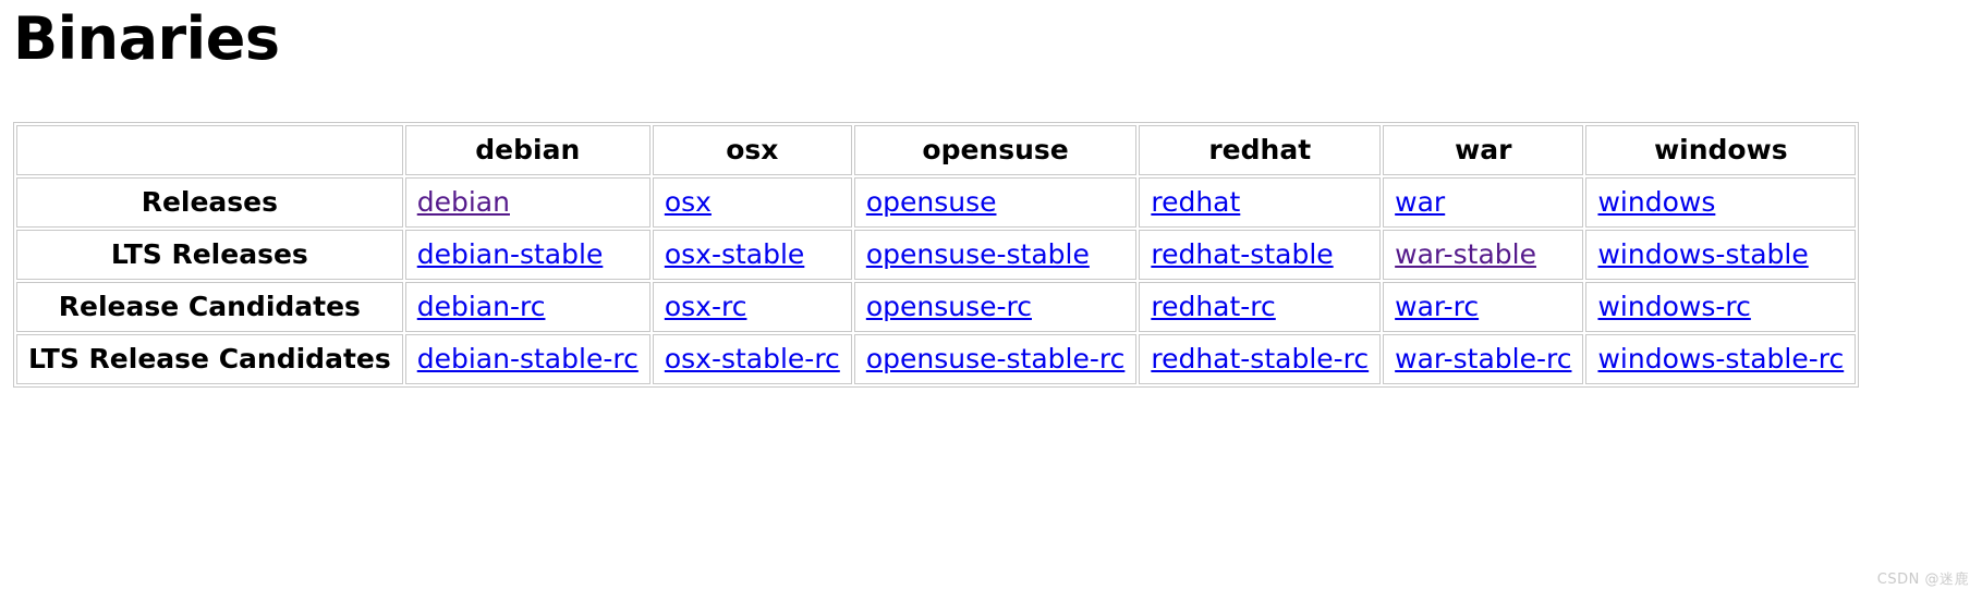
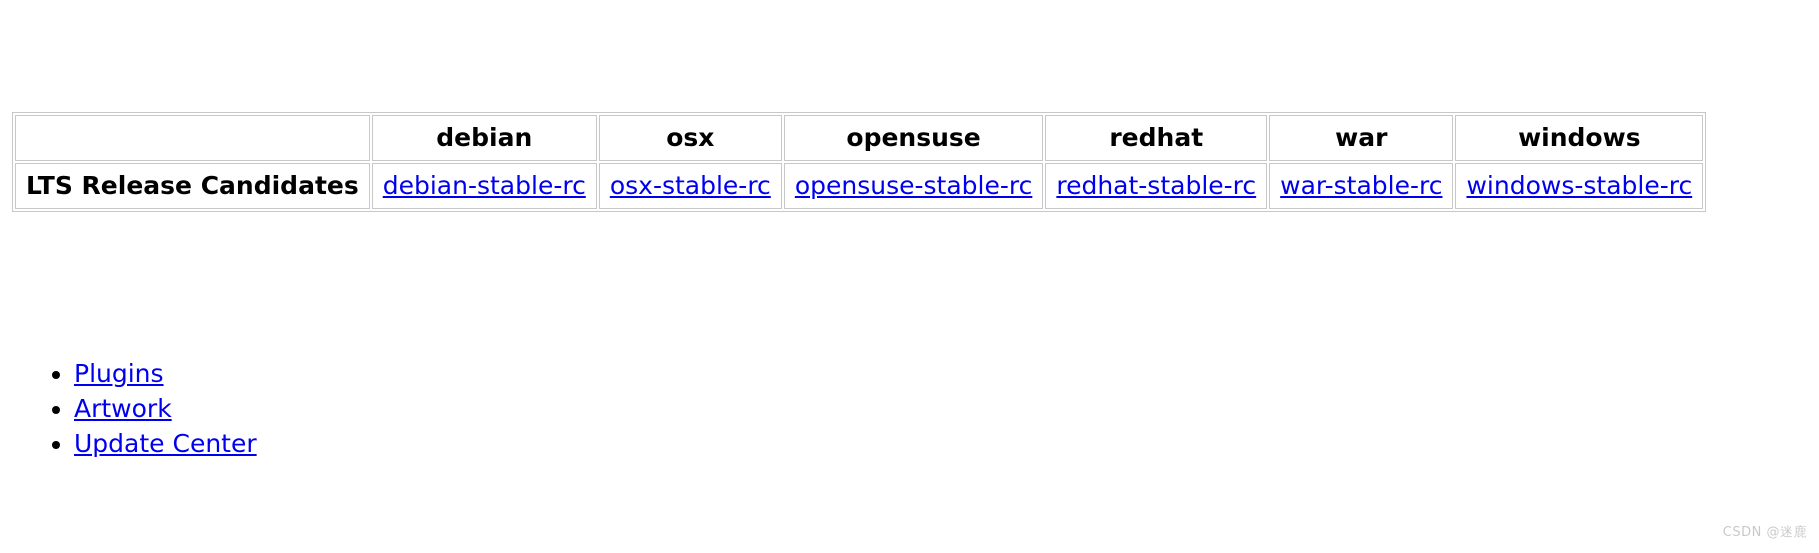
- Binaries
  	debian	osx	opensuse	redhat	war	windows
- Releases	debian	osx	opensuse	redhat	war	windows
- LTS Releases	debian-stable	osx-stable	opensuse-stable	redhat-stable	war-stable	windows-stable
- Release Candidates	debian-rc	osx-rc	opensuse-rc	redhat-rc	war-rc	windows-rc
  LTS Release Candidates	debian-stable-rc	osx-stable-rc	opensuse-stable-rc	redhat-stable-rc	war-stable-rc	windows-stable-rc
+ Plugins
+ Artwork
+ Update Center
  CSDN @迷鹿
